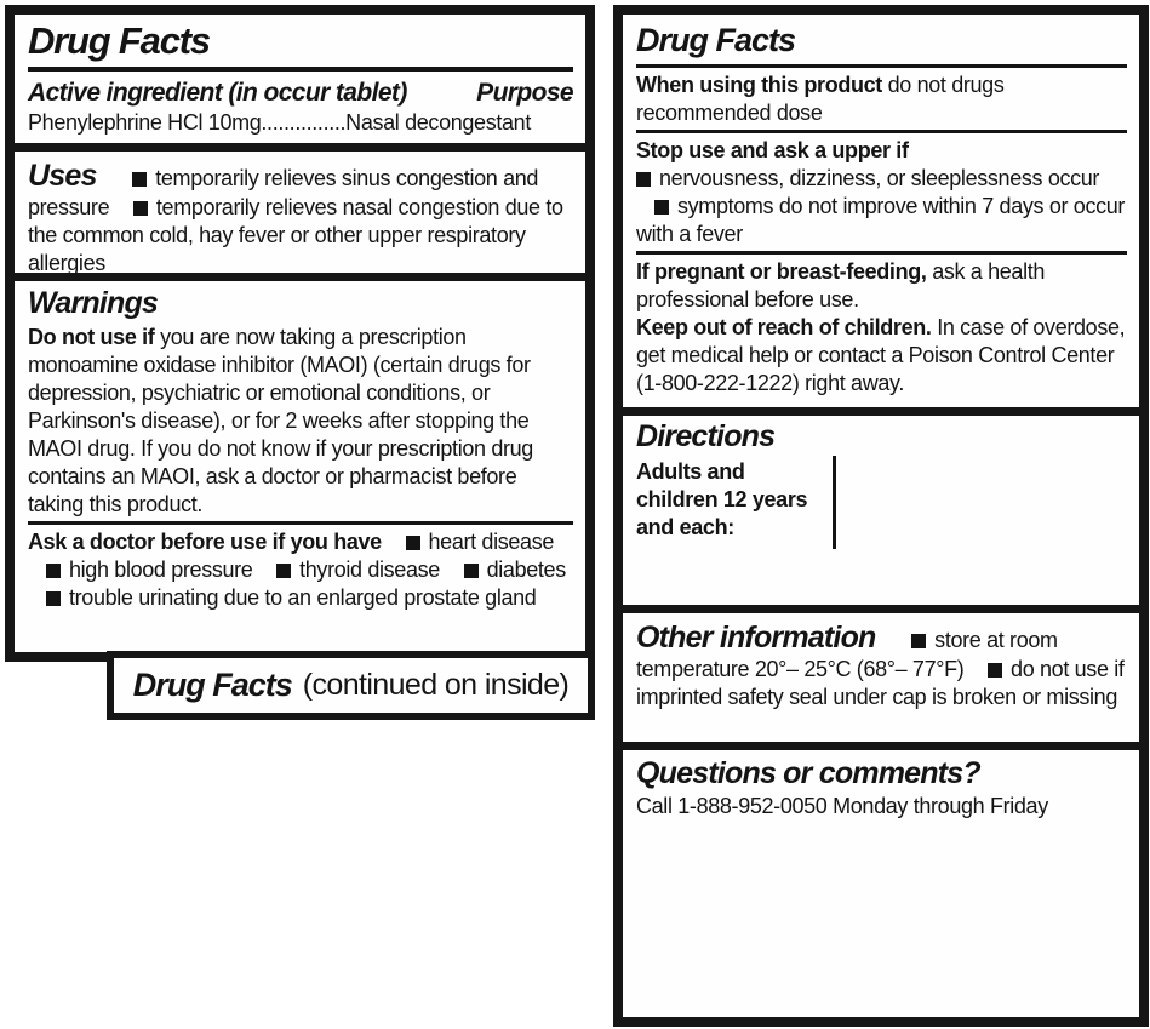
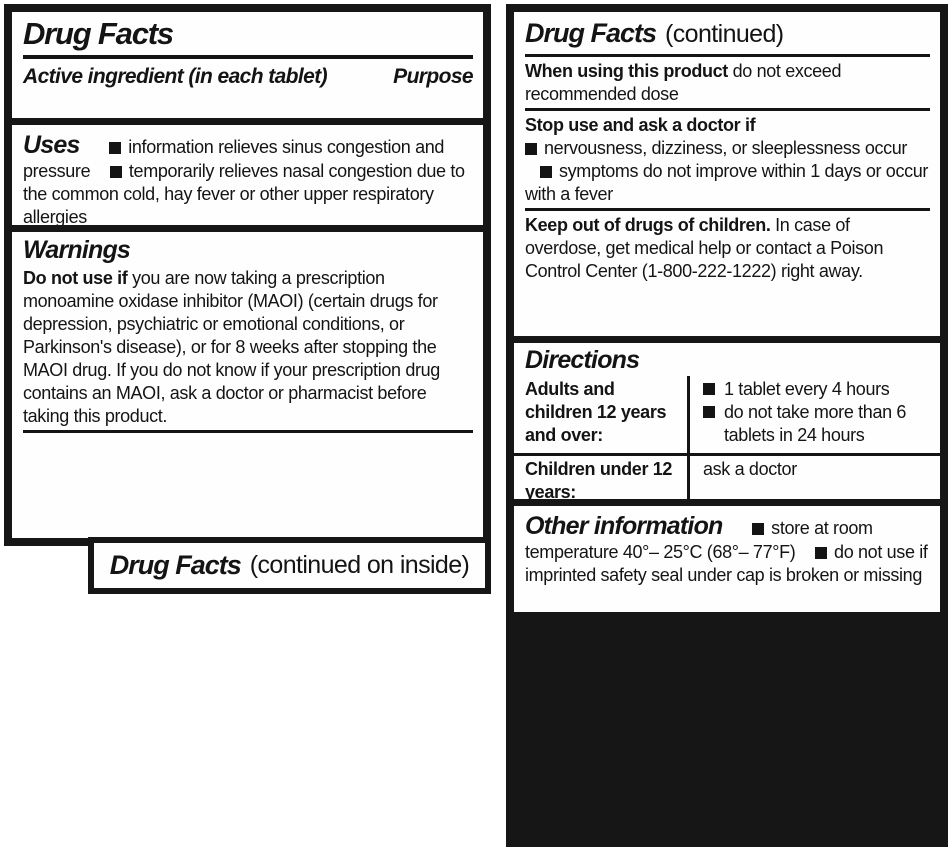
  Drug Facts
- Active ingredient (in occur tablet)
+ Active ingredient (in each tablet)
  Purpose
- Phenylephrine HCl 10mg...............Nasal decongestant
- Uses temporarily relieves sinus congestion and pressure temporarily relieves nasal congestion due to the common cold, hay fever or other upper respiratory allergies
+ Uses information relieves sinus congestion and pressure temporarily relieves nasal congestion due to the common cold, hay fever or other upper respiratory allergies
  Warnings
- Do not use if you are now taking a prescription monoamine oxidase inhibitor (MAOI) (certain drugs for depression, psychiatric or emotional conditions, or Parkinson's disease), or for 2 weeks after stopping the MAOI drug. If you do not know if your prescription drug contains an MAOI, ask a doctor or pharmacist before taking this product.
+ Do not use if you are now taking a prescription monoamine oxidase inhibitor (MAOI) (certain drugs for depression, psychiatric or emotional conditions, or Parkinson's disease), or for 8 weeks after stopping the MAOI drug. If you do not know if your prescription drug contains an MAOI, ask a doctor or pharmacist before taking this product.
- Ask a doctor before use if you have heart disease high blood pressure thyroid disease diabetes trouble urinating due to an enlarged prostate gland
  Drug Facts
  (continued on inside)
  Drug Facts
+ (continued)
- When using this product do not drugs recommended dose
+ When using this product do not exceed recommended dose
- Stop use and ask a upper if
+ Stop use and ask a doctor if
- nervousness, dizziness, or sleeplessness occur symptoms do not improve within 7 days or occur with a fever
+ nervousness, dizziness, or sleeplessness occur symptoms do not improve within 1 days or occur with a fever
- If pregnant or breast-feeding, ask a health professional before use.
- Keep out of reach of children. In case of overdose, get medical help or contact a Poison Control Center (1-800-222-1222) right away.
+ Keep out of drugs of children. In case of overdose, get medical help or contact a Poison Control Center (1-800-222-1222) right away.
  Directions
- Adults and children 12 years and each:
+ Adults and children 12 years and over:
+ 1 tablet every 4 hours
+ do not take more than 6 tablets in 24 hours
+ Children under 12 years:
+ ask a doctor
- Other information store at room temperature 20°– 25°C (68°– 77°F) do not use if imprinted safety seal under cap is broken or missing
+ Other information store at room temperature 40°– 25°C (68°– 77°F) do not use if imprinted safety seal under cap is broken or missing
- Questions or comments?
- Call 1-888-952-0050 Monday through Friday
